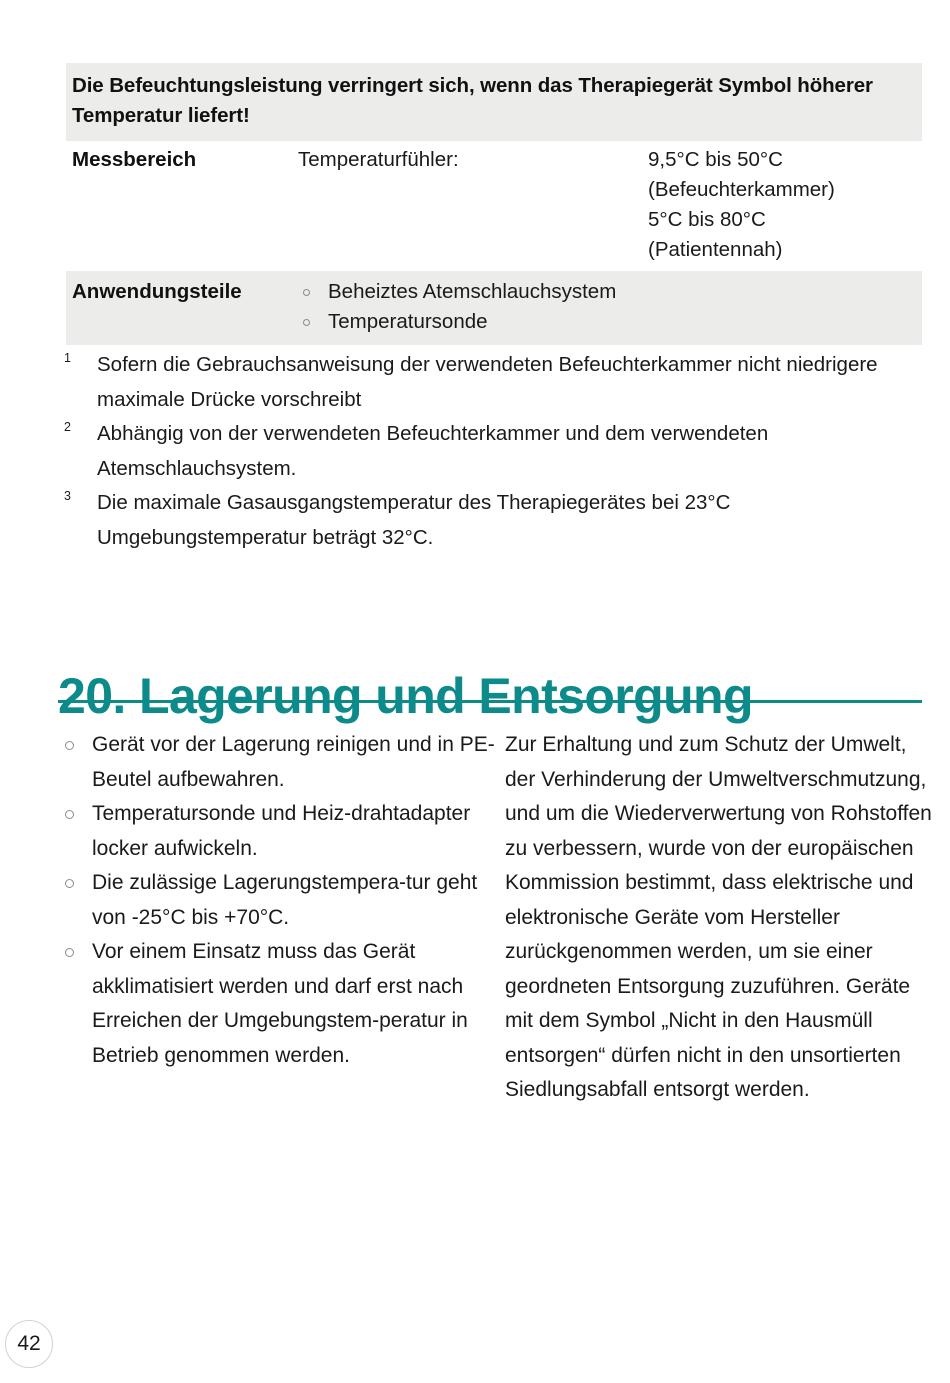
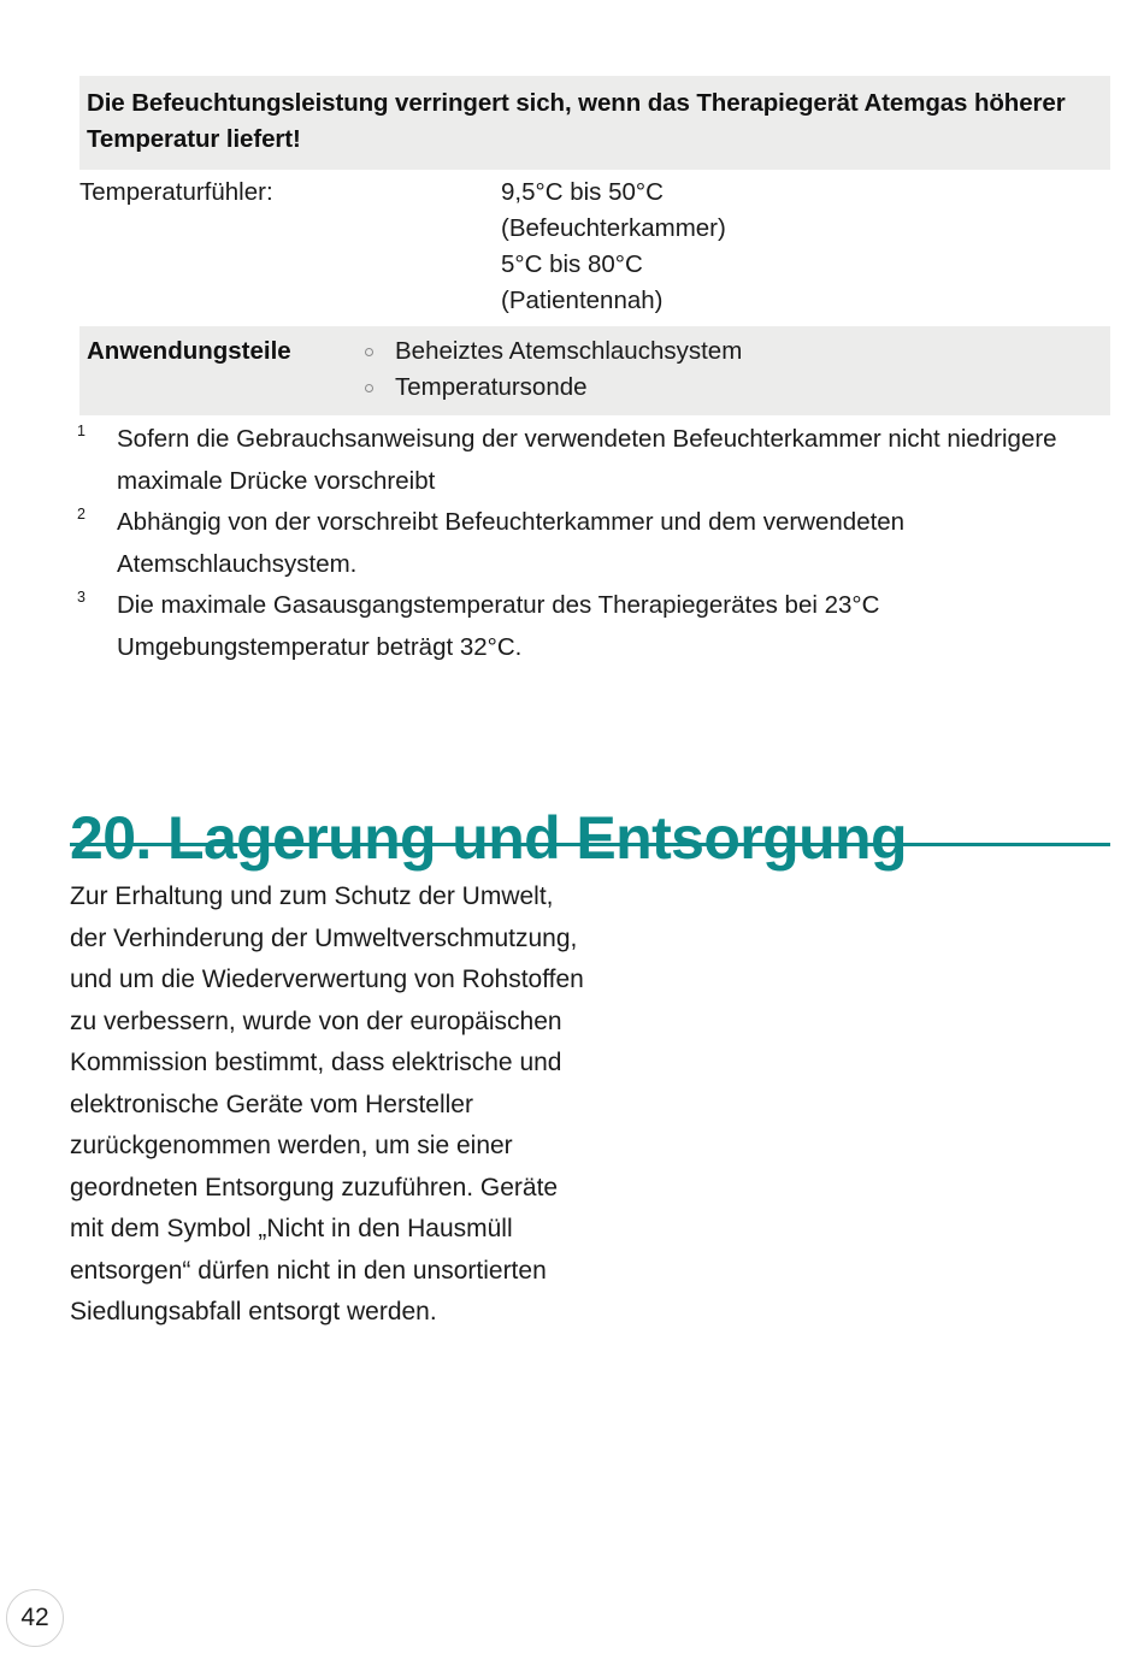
- Die Befeuchtungsleistung verringert sich, wenn das Therapiegerät Symbol höherer Temperatur liefert!
+ Die Befeuchtungsleistung verringert sich, wenn das Therapiegerät Atemgas höherer Temperatur liefert!
- Messbereich
  Temperaturfühler:
  9,5°C bis 50°C
  (Befeuchterkammer)
  5°C bis 80°C
  (Patientennah)
  Anwendungsteile
  Beheiztes Atemschlauchsystem
  Temperatursonde
  1
  Sofern die Gebrauchsanweisung der verwendeten Befeuchterkammer nicht niedrigere maximale Drücke vorschreibt
  2
- Abhängig von der verwendeten Befeuchterkammer und dem verwendeten Atemschlauchsystem.
+ Abhängig von der vorschreibt Befeuchterkammer und dem verwendeten Atemschlauchsystem.
  3
  Die maximale Gasausgangstemperatur des Therapiegerätes bei 23°C Umgebungstemperatur beträgt 32°C.
  20. Lagerung und Entsorgung
- Gerät vor der Lagerung reinigen und in PE-Beutel aufbewahren.
- Temperatursonde und Heiz-drahtadapter locker aufwickeln.
- Die zulässige Lagerungstempera-tur geht von -25°C bis +70°C.
- Vor einem Einsatz muss das Gerät akklimatisiert werden und darf erst nach Erreichen der Umgebungstem-peratur in Betrieb genommen werden.
  Zur Erhaltung und zum Schutz der Umwelt, der Verhinderung der Umweltverschmutzung, und um die Wiederverwertung von Rohstoffen zu verbessern, wurde von der europäischen Kommission bestimmt, dass elektrische und elektronische Geräte vom Hersteller zurückgenommen werden, um sie einer geordneten Entsorgung zuzuführen. Geräte mit dem Symbol „Nicht in den Hausmüll entsorgen“ dürfen nicht in den unsortierten Siedlungsabfall entsorgt werden.
  42
